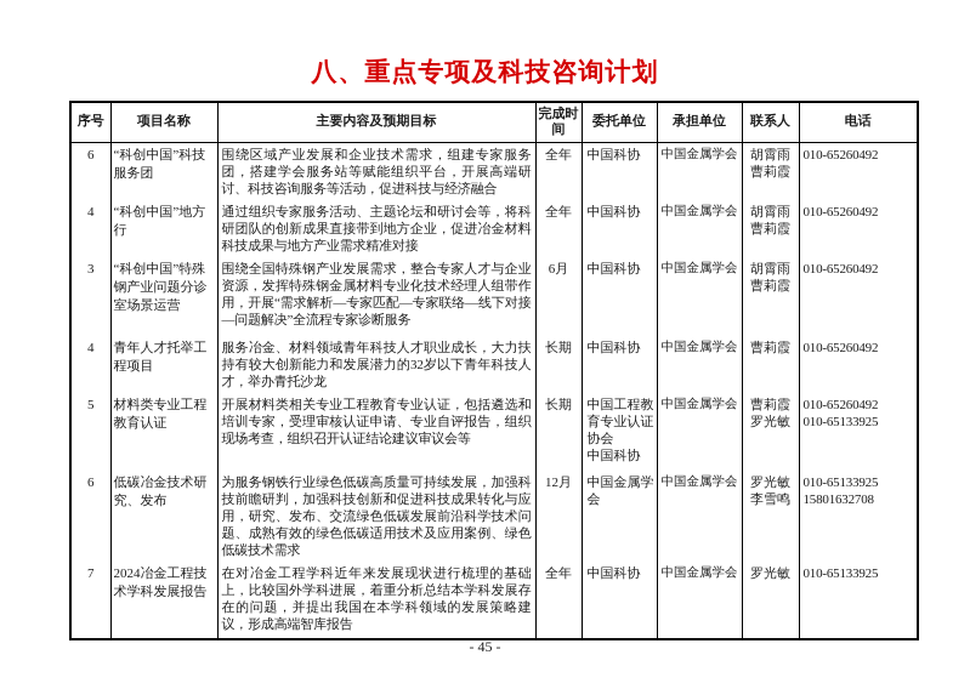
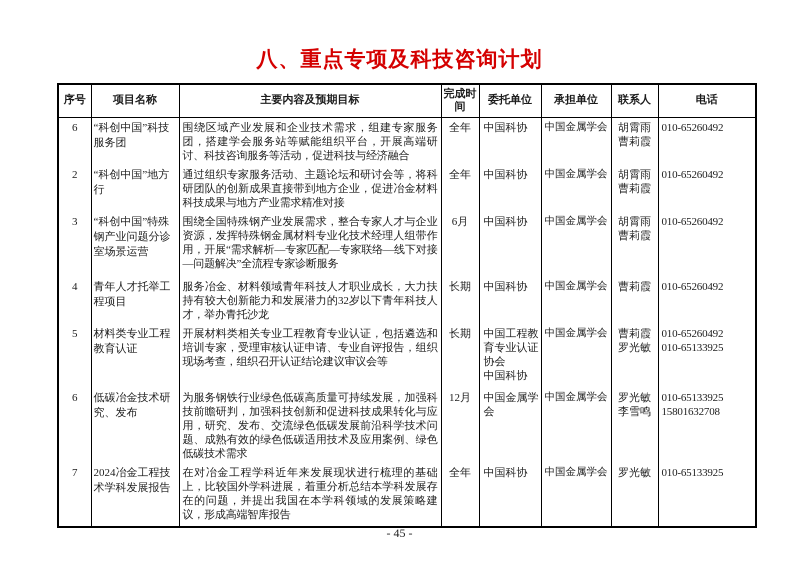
  八、重点专项及科技咨询计划
  序号	项目名称	主要内容及预期目标	完成时间	委托单位	承担单位	联系人	电话
  6	“科创中国”科技服务团	围绕区域产业发展和企业技术需求，组建专家服务团，搭建学会服务站等赋能组织平台，开展高端研讨、科技咨询服务等活动，促进科技与经济融合	全年	中国科协	中国金属学会	胡霄雨 曹莉霞	010-65260492
- 4	“科创中国”地方行	通过组织专家服务活动、主题论坛和研讨会等，将科研团队的创新成果直接带到地方企业，促进冶金材料科技成果与地方产业需求精准对接	全年	中国科协	中国金属学会	胡霄雨 曹莉霞	010-65260492
+ 2	“科创中国”地方行	通过组织专家服务活动、主题论坛和研讨会等，将科研团队的创新成果直接带到地方企业，促进冶金材料科技成果与地方产业需求精准对接	全年	中国科协	中国金属学会	胡霄雨 曹莉霞	010-65260492
  3	“科创中国”特殊钢产业问题分诊室场景运营	围绕全国特殊钢产业发展需求，整合专家人才与企业资源，发挥特殊钢金属材料专业化技术经理人组带作用，开展“需求解析—专家匹配—专家联络—线下对接—问题解决”全流程专家诊断服务	6月	中国科协	中国金属学会	胡霄雨 曹莉霞	010-65260492
  4	青年人才托举工程项目	服务冶金、材料领域青年科技人才职业成长，大力扶持有较大创新能力和发展潜力的32岁以下青年科技人才，举办青托沙龙	长期	中国科协	中国金属学会	曹莉霞	010-65260492
  5	材料类专业工程教育认证	开展材料类相关专业工程教育专业认证，包括遴选和培训专家，受理审核认证申请、专业自评报告，组织现场考查，组织召开认证结论建议审议会等	长期	中国工程教育专业认证协会 中国科协	中国金属学会	曹莉霞 罗光敏	010-65260492 010-65133925
  6	低碳冶金技术研究、发布	为服务钢铁行业绿色低碳高质量可持续发展，加强科技前瞻研判，加强科技创新和促进科技成果转化与应用，研究、发布、交流绿色低碳发展前沿科学技术问题、成熟有效的绿色低碳适用技术及应用案例、绿色低碳技术需求	12月	中国金属学会	中国金属学会	罗光敏 李雪鸣	010-65133925 15801632708
  7	2024冶金工程技术学科发展报告	在对冶金工程学科近年来发展现状进行梳理的基础上，比较国外学科进展，着重分析总结本学科发展存在的问题，并提出我国在本学科领域的发展策略建议，形成高端智库报告	全年	中国科协	中国金属学会	罗光敏	010-65133925
  - 45 -
